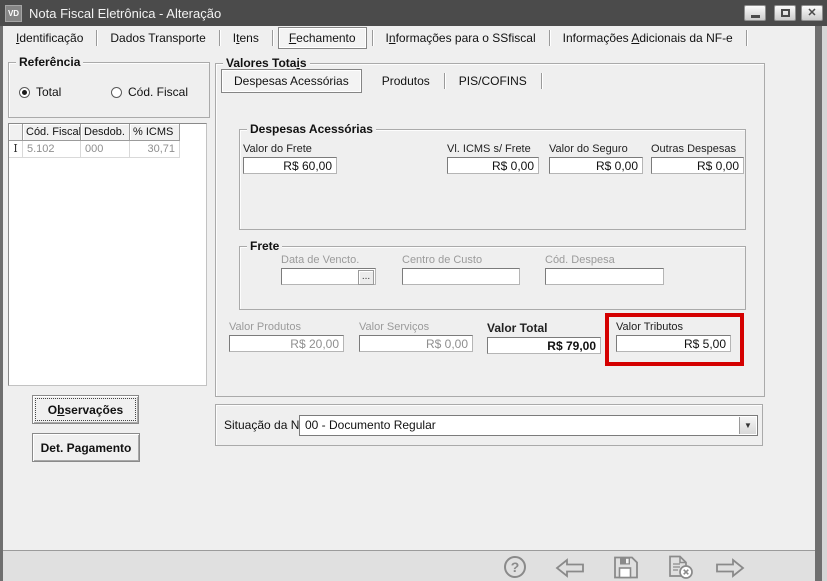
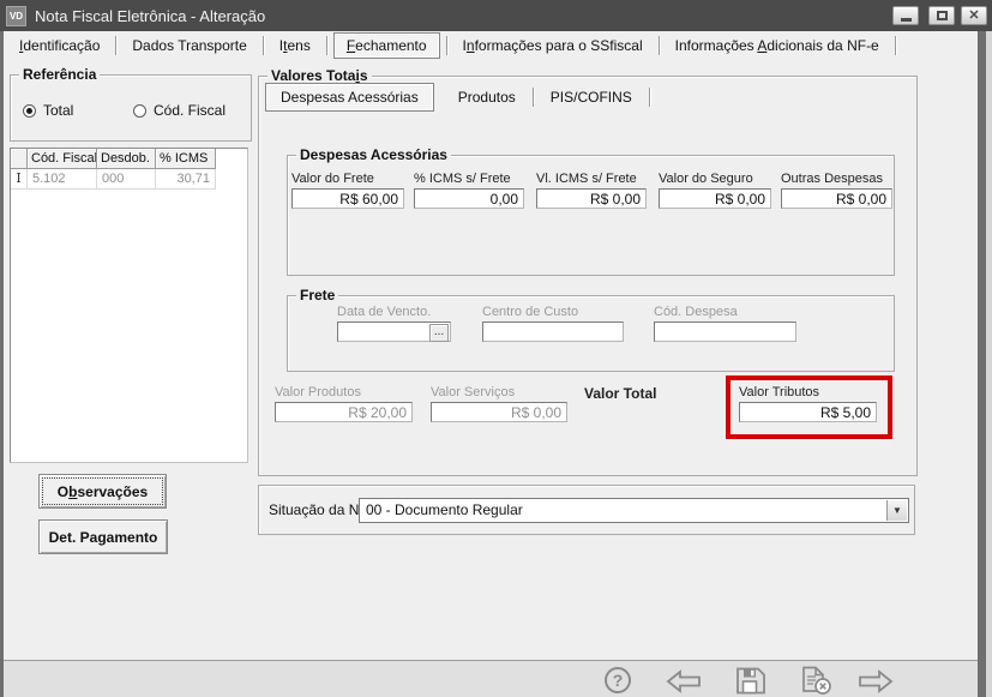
  VD
  Nota Fiscal Eletrônica - Alteração
  ✕
  Identificação
  Dados Transporte
  Itens
  Fechamento
  Informações para o SSfiscal
  Informações Adicionais da NF-e
  Referência
  Total
  Cód. Fiscal
  Cód. Fiscal
  Desdob.
  % ICMS
  I
  5.102
  000
  30,71
  O
  b
  servações
  Det. Pa
  g
  amento
  Valores Totais
  Despesas Acessórias
  Produtos
  PIS/COFINS
  Despesas Acessórias
  Valor do Frete
  R$ 60,00
+ % ICMS s/ Frete
+ 0,00
  Vl. ICMS s/ Frete
  R$ 0,00
  Valor do Seguro
  R$ 0,00
  Outras Despesas
  R$ 0,00
  Frete
  Data de Vencto.
  ...
  Centro de Custo
  Cód. Despesa
  Valor Produtos
  R$ 20,00
  Valor Serviços
  R$ 0,00
  Valor Total
- R$ 79,00
  Valor Tributos
  R$ 5,00
  Situação da N
  00 - Documento Regular
  ▼
  ?
